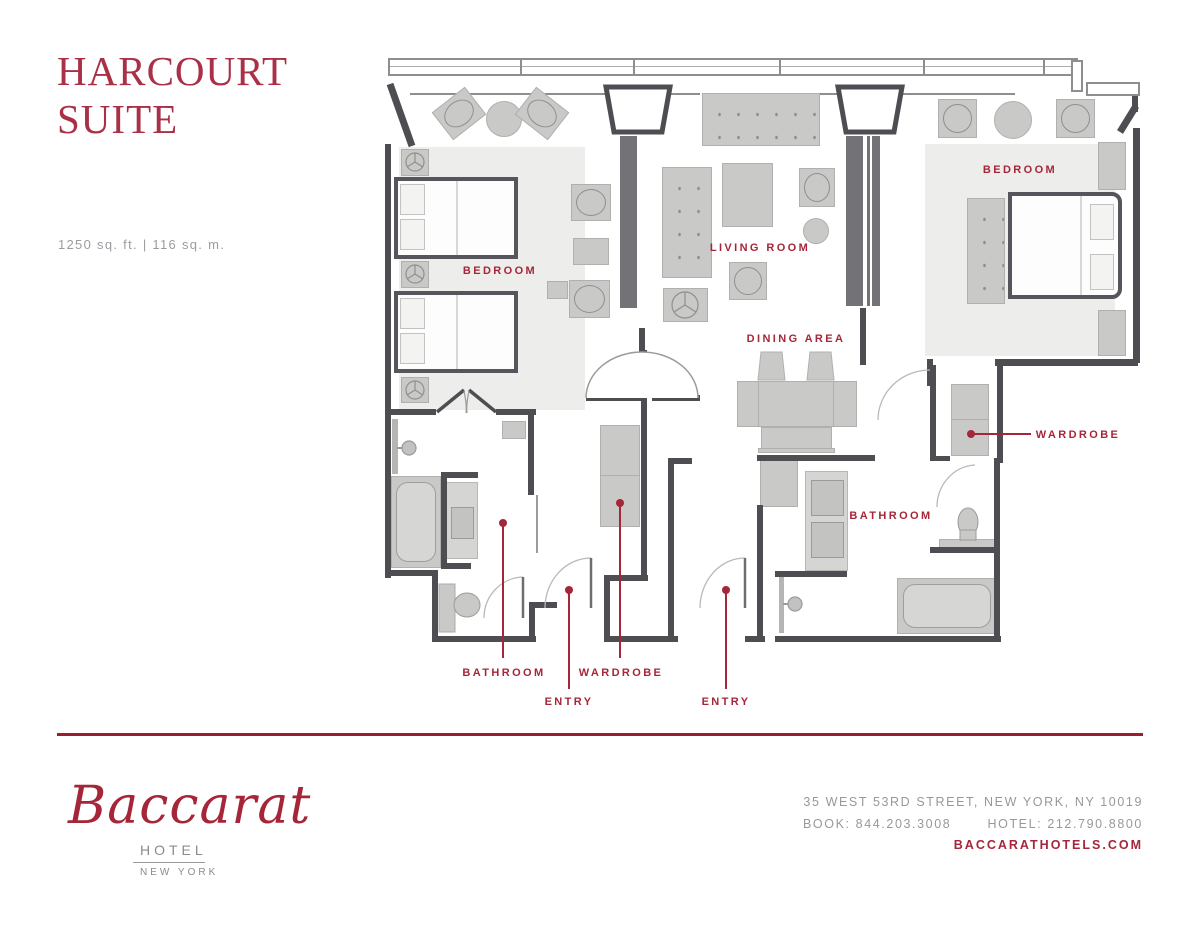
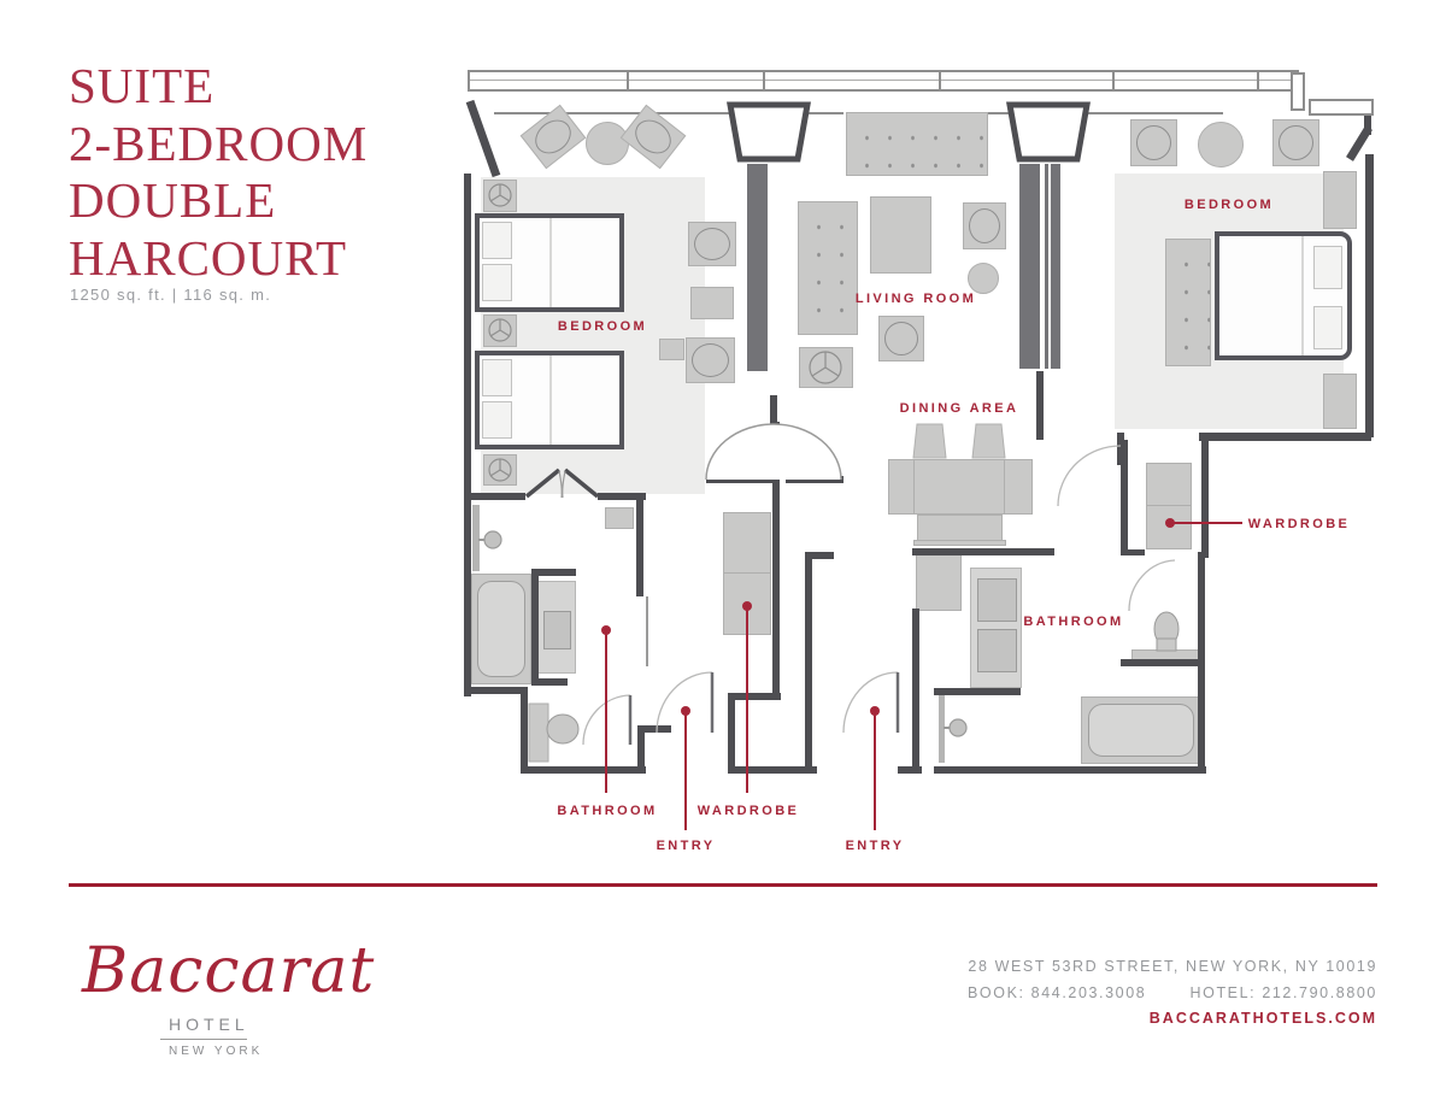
- HARCOURT
+ SUITE
+ 2-BEDROOM
+ DOUBLE
- SUITE
+ HARCOURT
  1250 sq. ft. | 116 sq. m.
  BEDROOM
  LIVING ROOM
  DINING AREA
  BEDROOM
  WARDROBE
  BATHROOM
  BATHROOM
  ENTRY
  WARDROBE
  ENTRY
  Baccarat
  HOTEL
  NEW YORK
- 35 WEST 53RD STREET, NEW YORK, NY 10019
+ 28 WEST 53RD STREET, NEW YORK, NY 10019
  BOOK: 844.203.3008 HOTEL: 212.790.8800
  BACCARATHOTELS.COM
